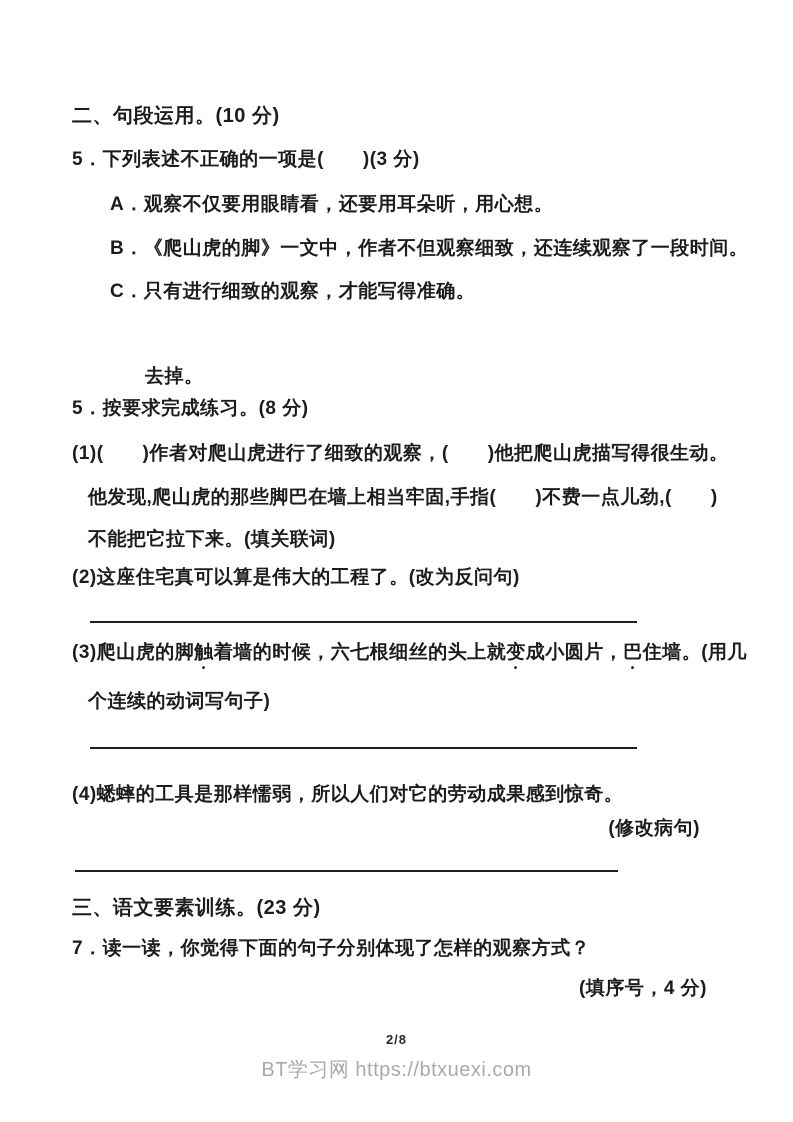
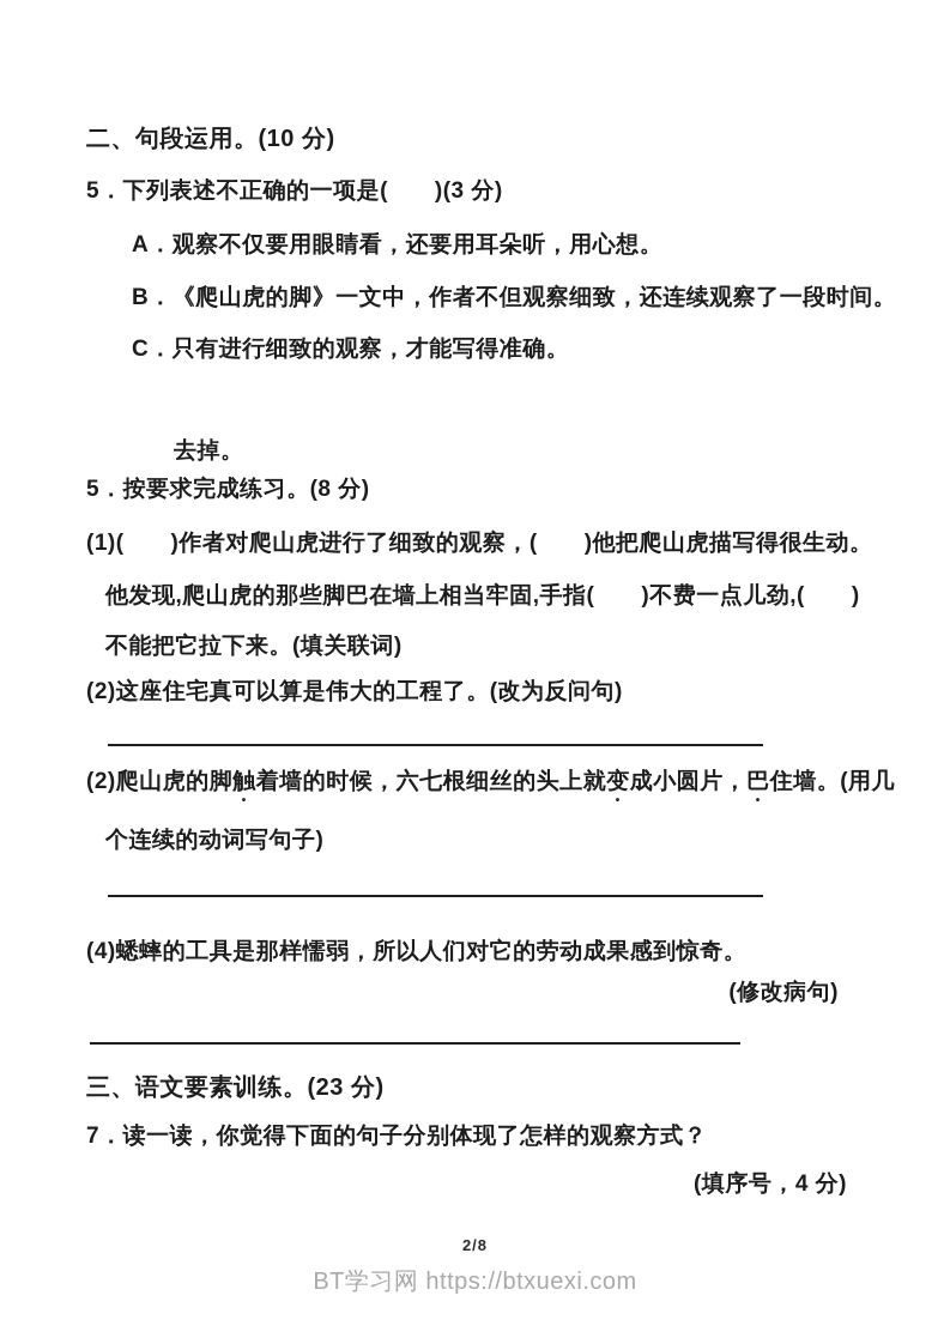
  二、句段运用。(10 分)
  5．下列表述不正确的一项是( )(3 分)
  A．观察不仅要用眼睛看，还要用耳朵听，用心想。
  B．《爬山虎的脚》一文中，作者不但观察细致，还连续观察了一段时间。
  C．只有进行细致的观察，才能写得准确。
  去掉。
  5．按要求完成练习。(8 分)
  (1)( )作者对爬山虎进行了细致的观察，( )他把爬山虎描写得很生动。
  他发现,爬山虎的那些脚巴在墙上相当牢固,手指( )不费一点儿劲,( )
  不能把它拉下来。(填关联词)
  (2)这座住宅真可以算是伟大的工程了。(改为反问句)
- (3)爬山虎的脚触着墙的时候，六七根细丝的头上就变成小圆片，巴住墙。(用几
+ (2)爬山虎的脚触着墙的时候，六七根细丝的头上就变成小圆片，巴住墙。(用几
  个连续的动词写句子)
  (4)蟋蟀的工具是那样懦弱，所以人们对它的劳动成果感到惊奇。
  (修改病句)
  三、语文要素训练。(23 分)
  7．读一读，你觉得下面的句子分别体现了怎样的观察方式？
  (填序号，4 分)
  2/8
  BT学习网 https://btxuexi.com
